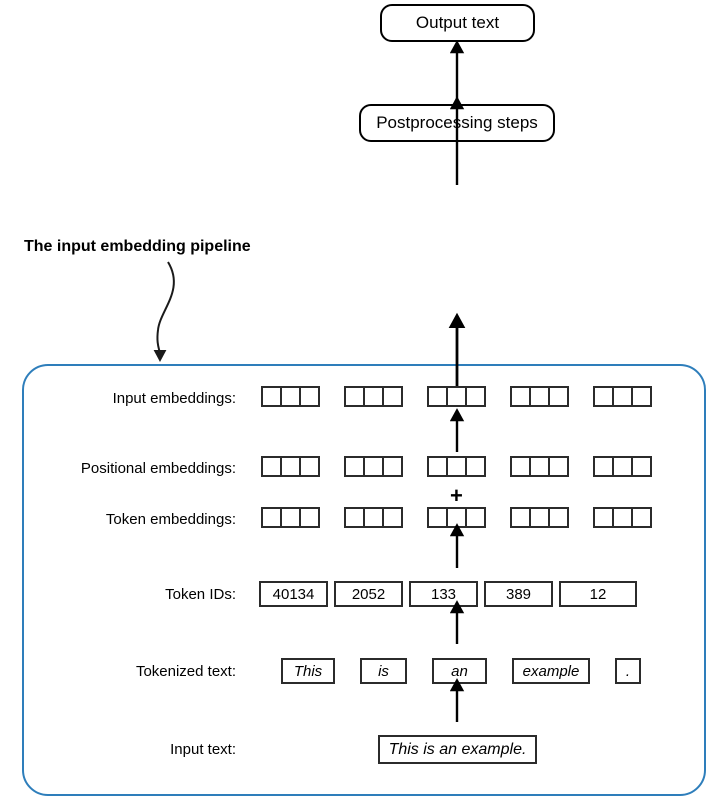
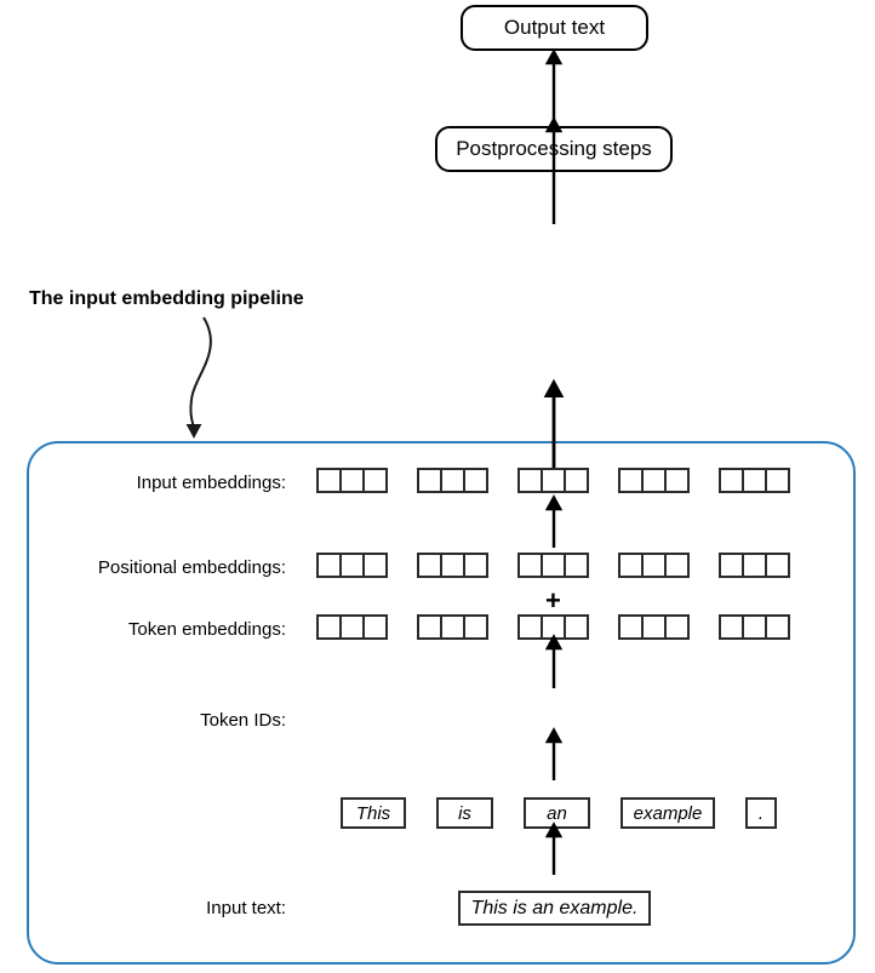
  Output text
  Postprocesing steps
  The input embedding pipeline
  Input embeddings:
  Positional embeddings:
  +
  Token embeddings:
  Token IDs:
- 40134
- 2052
- 133
- 389
- 12
- Tokenized text:
  This
  is
  an
  example
  .
  Input text:
  This is an example.
